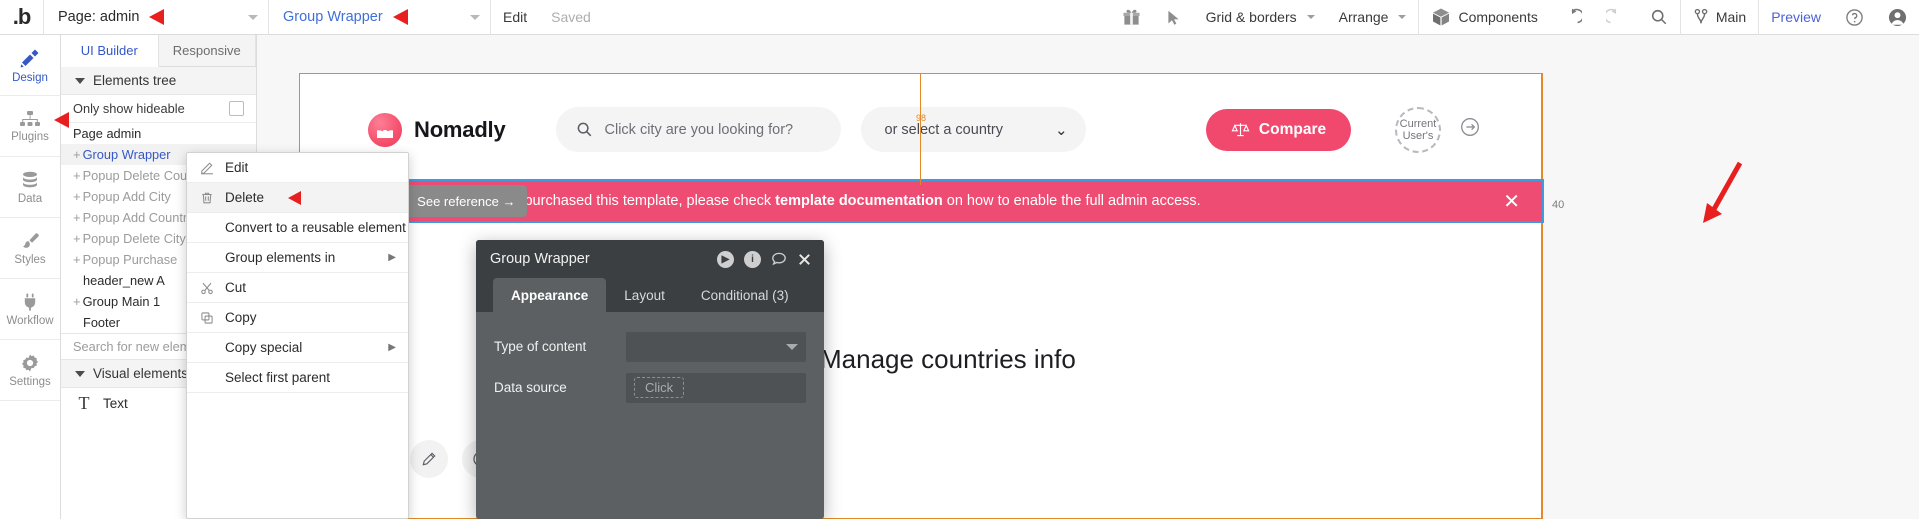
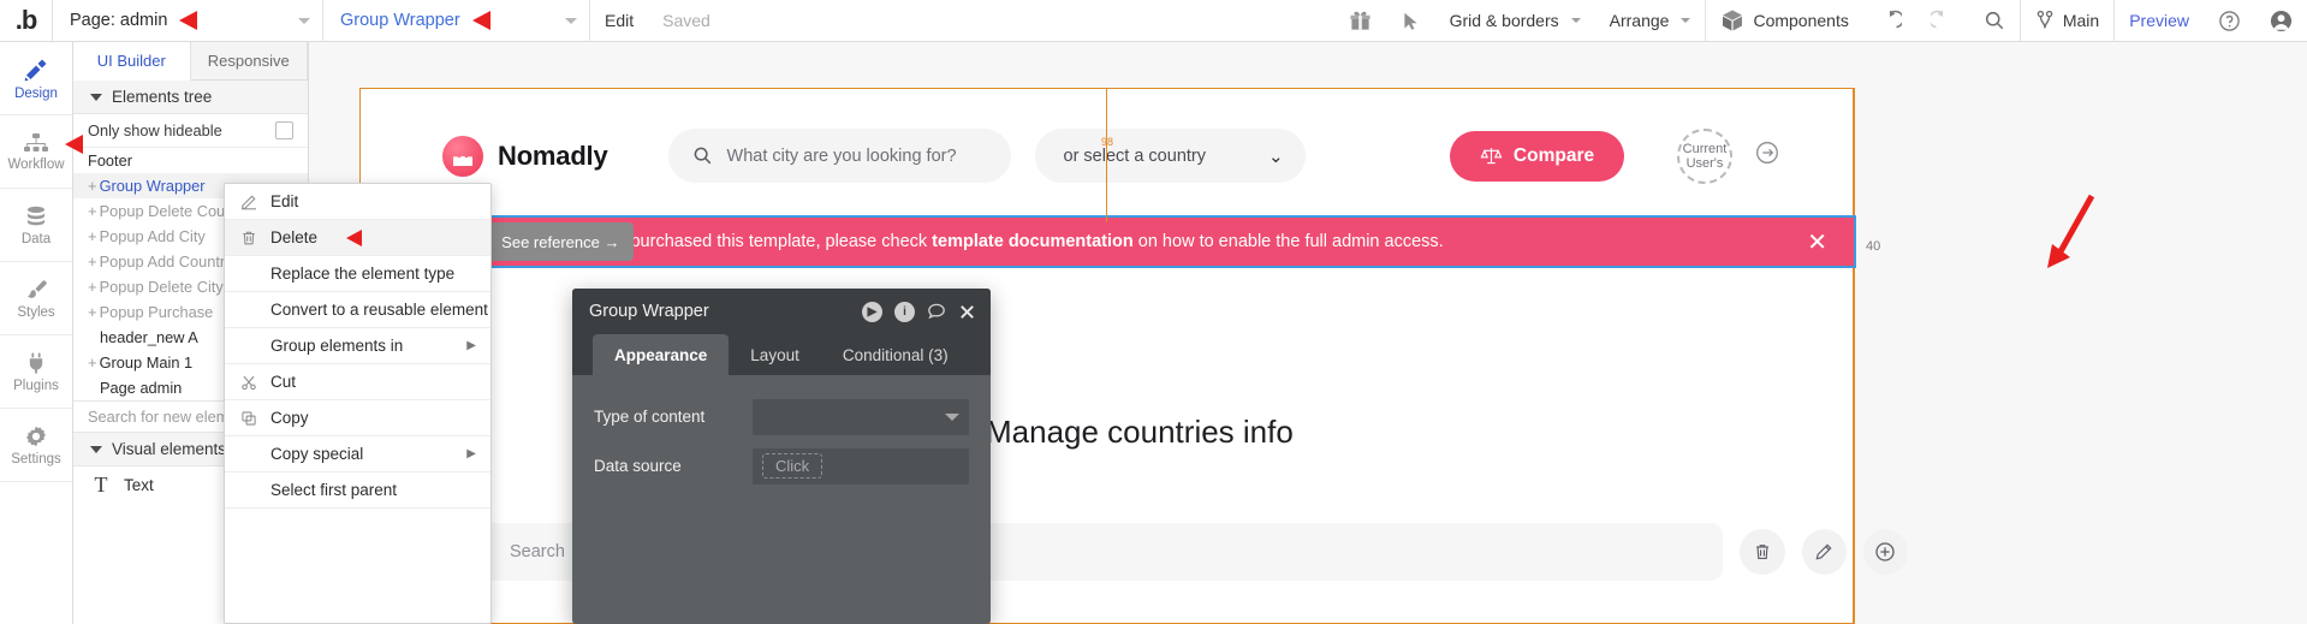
  .b
  Page: admin
  Group Wrapper
  Edit
  Saved
  Grid & borders
  Arrange
  Components
  Main
  Preview
  Design
- Plugins
+ Workflow
  Data
  Styles
- Workflow
+ Plugins
  Settings
  UI Builder
  Responsive
  Elements tree
  Only show hideable
- Page admin
+ Footer
  +
  Group Wrapper
  +
  Popup Delete Cou
  +
  Popup Add City
  +
  Popup Add Count
  +
  Popup Delete City
  +
  Popup Purchase
  header_new A
  +
  Group Main 1
- Footer
+ Page admin
  Search for new ele
  Visual elements
  T
  Text
  Nomadly
- Click city are you looking for?
+ What city are you looking for?
  or select a country
  ⌄
  Compare
  Current User's
  Manage countries info
+ Search
  98
  purchased this template, please check template documentation on how to enable the full admin access.
  ✕
  See reference →
  40
  Edit
  Delete
+ Replace the element type
  Convert to a reusable element
  Group elements in
  ▶
  Cut
  Copy
  Copy special
  ▶
  Select first parent
  Group Wrapper
  ▶
  i
  Appearance
  Layout
  Conditional (3)
  Type of content
  Data source
  Click
